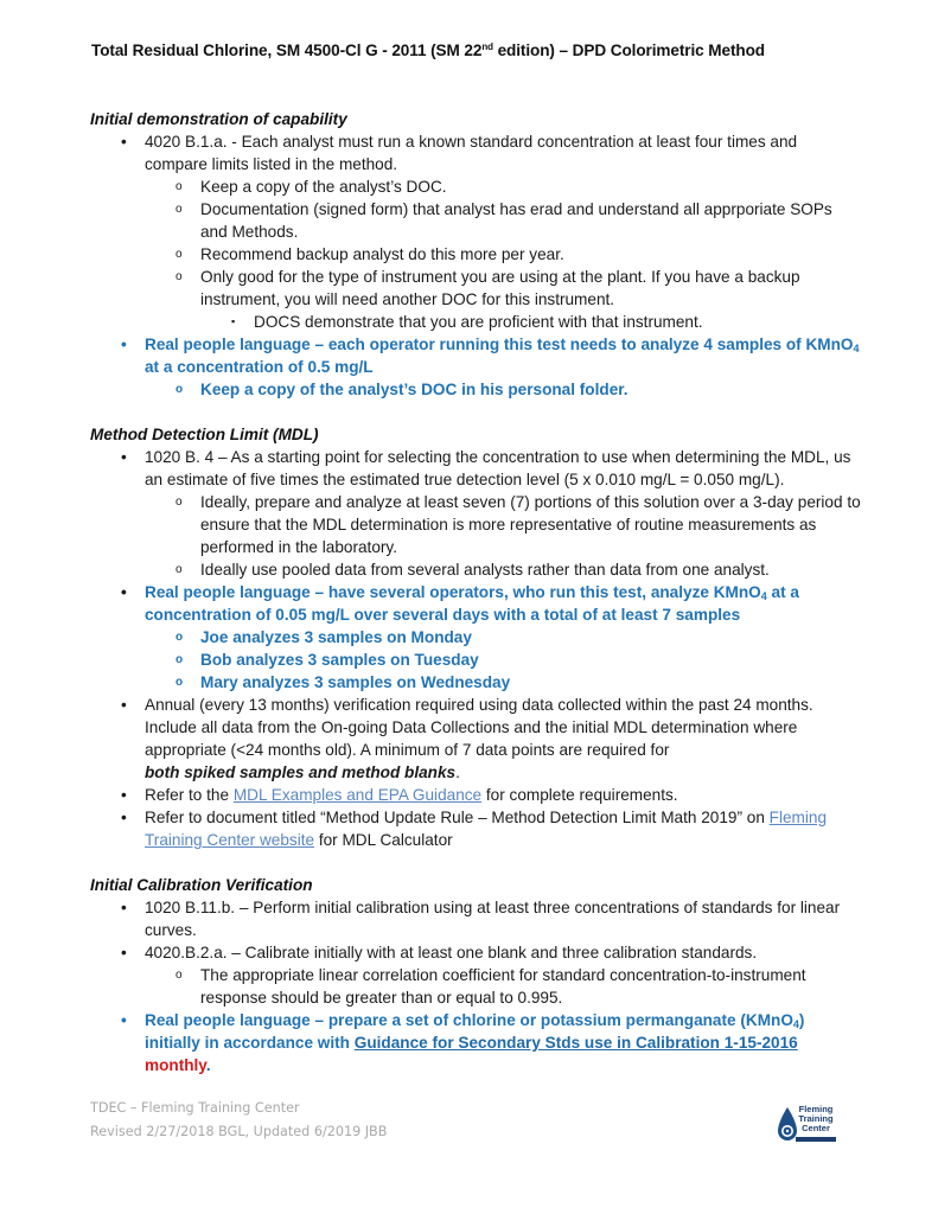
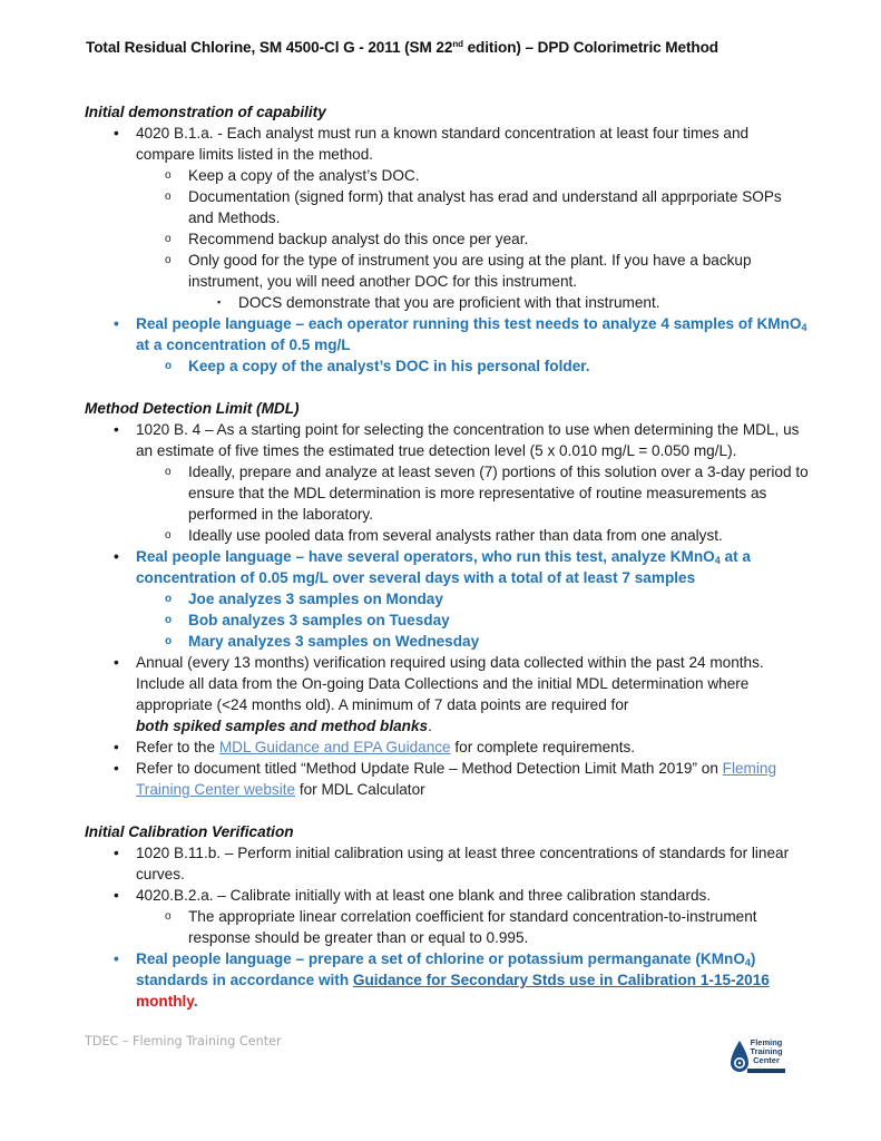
  Total Residual Chlorine, SM 4500-Cl G - 2011 (SM 22nd edition) – DPD Colorimetric Method
  Initial demonstration of capability
  •
  4020 B.1.a. - Each analyst must run a known standard concentration at least four times and compare limits listed in the method.
  o
  Keep a copy of the analyst’s DOC.
  o
  Documentation (signed form) that analyst has erad and understand all apprporiate SOPs and Methods.
  o
- Recommend backup analyst do this more per year.
+ Recommend backup analyst do this once per year.
  o
  Only good for the type of instrument you are using at the plant. If you have a backup instrument, you will need another DOC for this instrument.
  ▪
  DOCS demonstrate that you are proficient with that instrument.
  •
  Real people language – each operator running this test needs to analyze 4 samples of KMnO4 at a concentration of 0.5 mg/L
  o
  Keep a copy of the analyst’s DOC in his personal folder.
  Method Detection Limit (MDL)
  •
  1020 B. 4 – As a starting point for selecting the concentration to use when determining the MDL, us an estimate of five times the estimated true detection level (5 x 0.010 mg/L = 0.050 mg/L).
  o
  Ideally, prepare and analyze at least seven (7) portions of this solution over a 3-day period to ensure that the MDL determination is more representative of routine measurements as performed in the laboratory.
  o
  Ideally use pooled data from several analysts rather than data from one analyst.
  •
  Real people language – have several operators, who run this test, analyze KMnO4 at a concentration of 0.05 mg/L over several days with a total of at least 7 samples
  o
  Joe analyzes 3 samples on Monday
  o
  Bob analyzes 3 samples on Tuesday
  o
  Mary analyzes 3 samples on Wednesday
  •
  Annual (every 13 months) verification required using data collected within the past 24 months. Include all data from the On-going Data Collections and the initial MDL determination where appropriate (<24 months old). A minimum of 7 data points are required for
  both spiked samples and method blanks.
  •
- Refer to the MDL Examples and EPA Guidance for complete requirements.
+ Refer to the MDL Guidance and EPA Guidance for complete requirements.
  •
  Refer to document titled “Method Update Rule – Method Detection Limit Math 2019” on Fleming Training Center website for MDL Calculator
  Initial Calibration Verification
  •
  1020 B.11.b. – Perform initial calibration using at least three concentrations of standards for linear curves.
  •
  4020.B.2.a. – Calibrate initially with at least one blank and three calibration standards.
  o
  The appropriate linear correlation coefficient for standard concentration-to-instrument response should be greater than or equal to 0.995.
  •
- Real people language – prepare a set of chlorine or potassium permanganate (KMnO4) initially in accordance with Guidance for Secondary Stds use in Calibration 1-15-2016 monthly.
+ Real people language – prepare a set of chlorine or potassium permanganate (KMnO4) standards in accordance with Guidance for Secondary Stds use in Calibration 1-15-2016 monthly.
  TDEC – Fleming Training Center
- Revised 2/27/2018 BGL, Updated 6/2019 JBB
  Fleming
  Training
  Center
